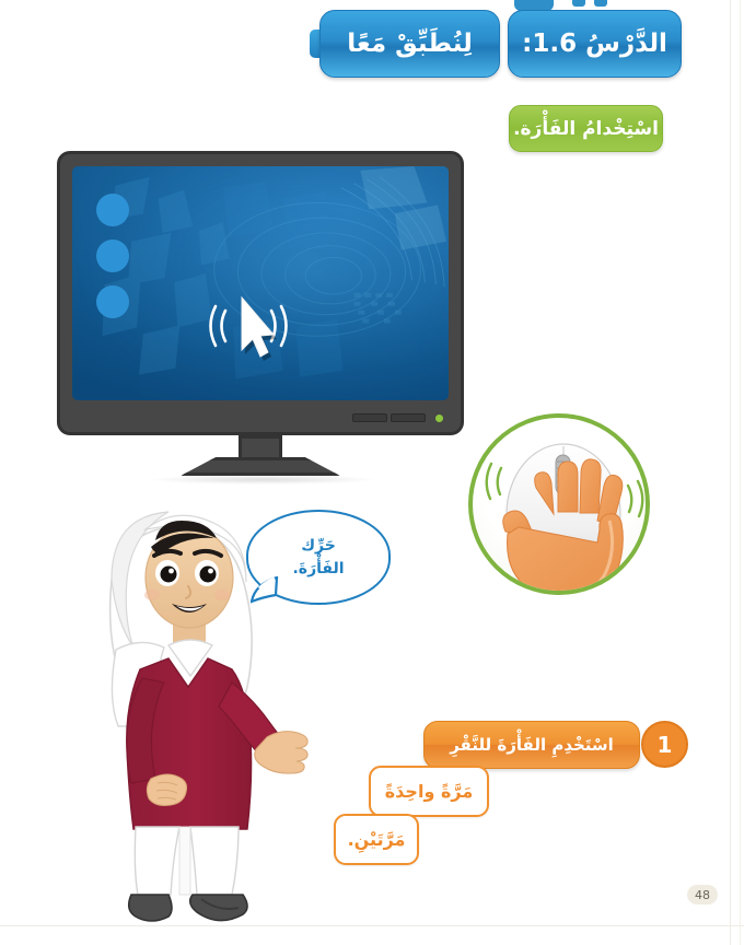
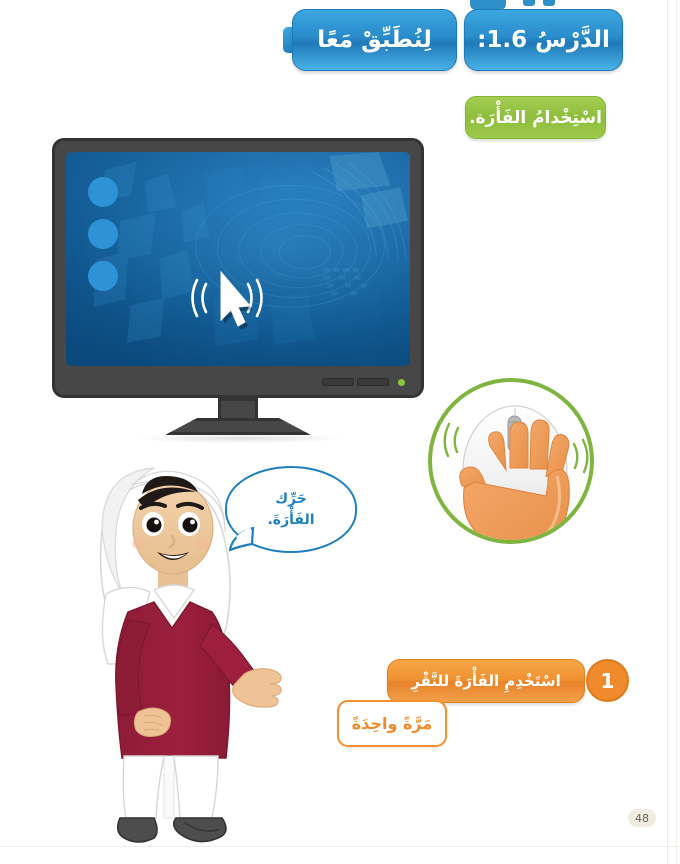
  لِنُطَبِّقْ مَعًا
  الدَّرْسُ 1.6:
  اسْتِخْدامُ الفَأْرَة.
  حَرِّك
  الفَأْرَةَ.
  اسْتَخْدِمِ الفَأْرَةَ للنَّقْرِ
  1
  مَرَّةً واحِدَةً
- مَرَّتَيْنِ.
  48
